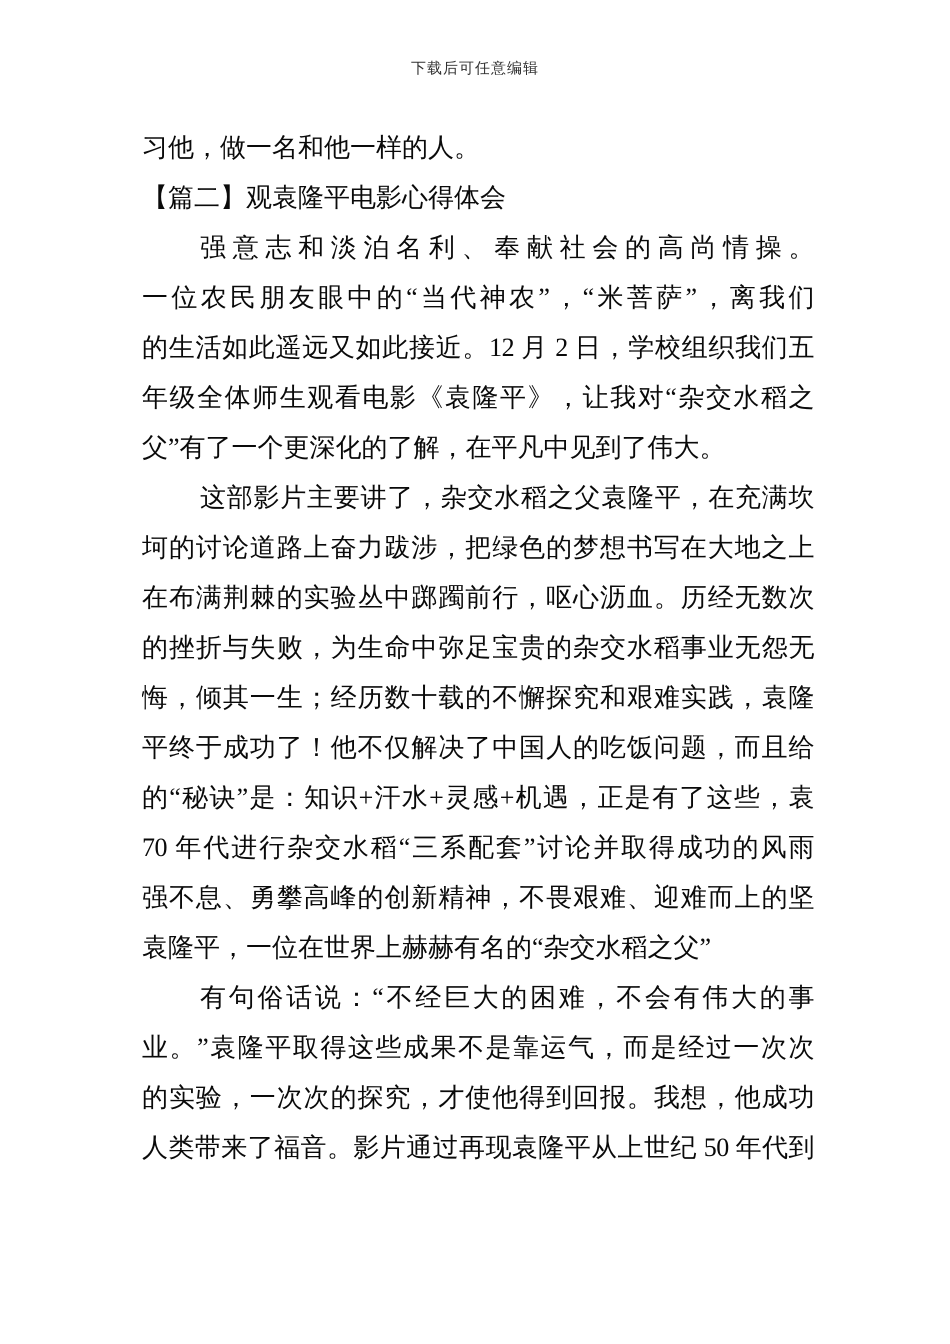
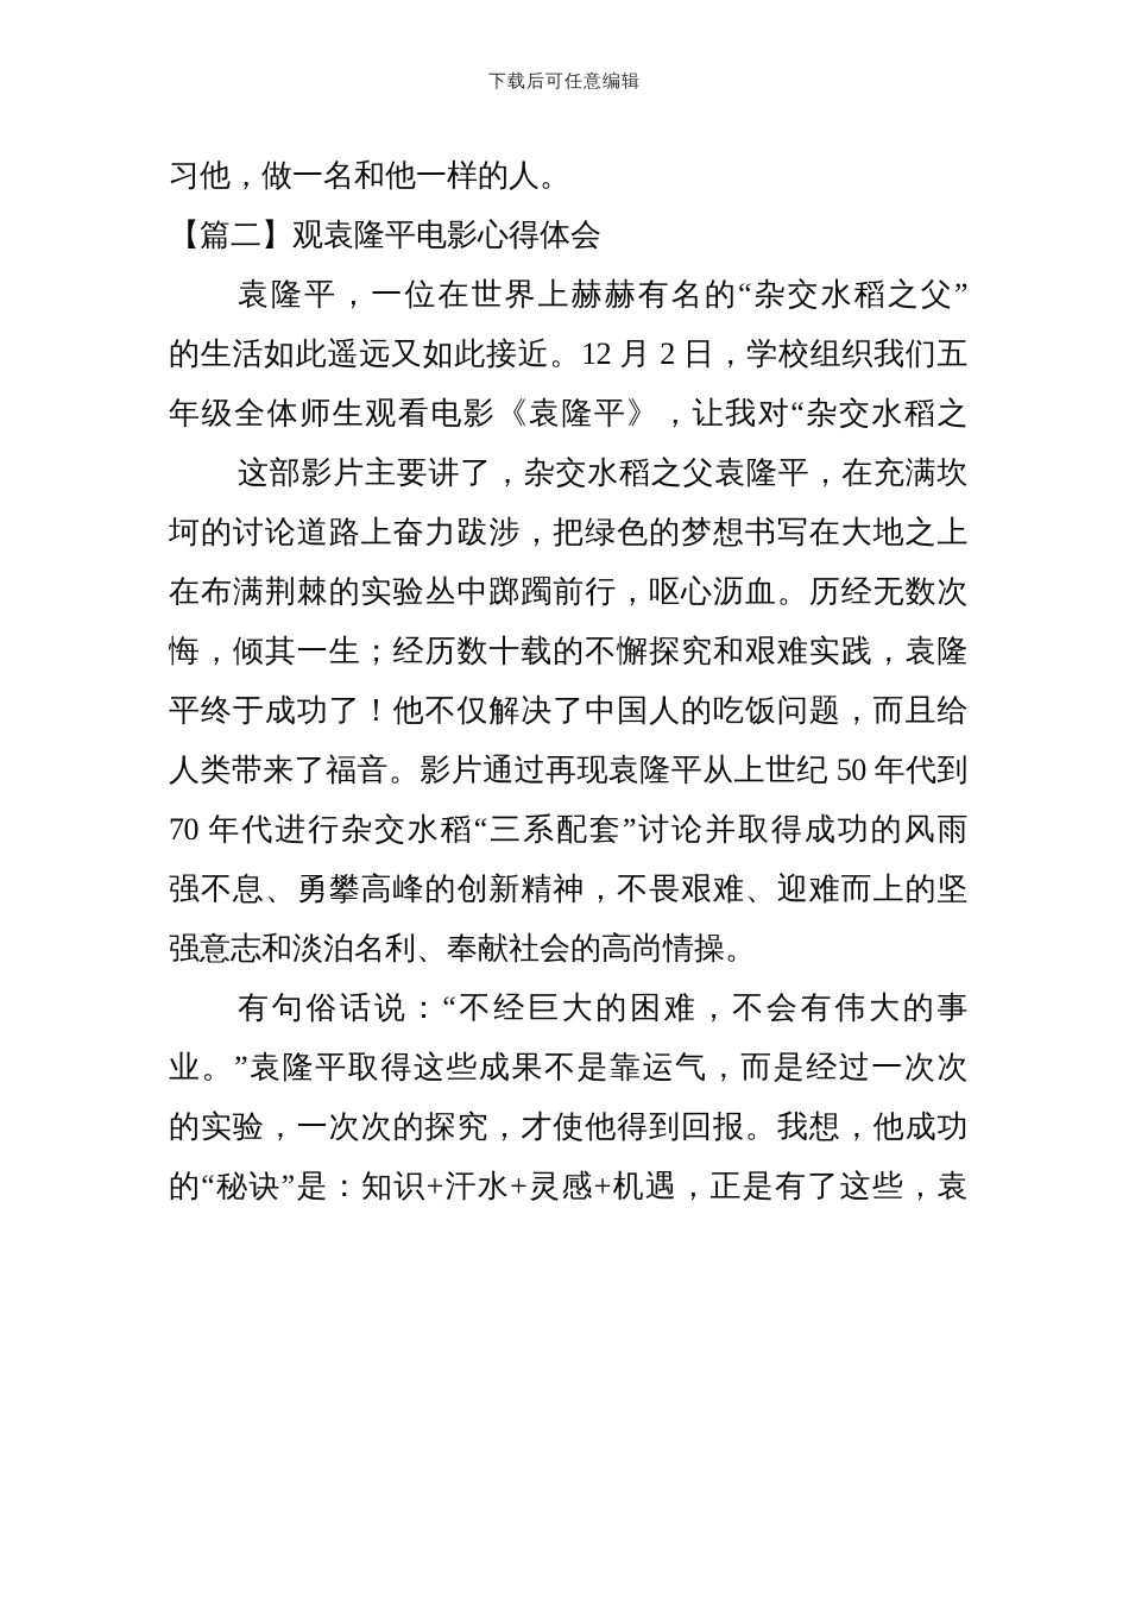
  下载后可任意编辑
  习他，做一名和他一样的人。
  【篇二】观袁隆平电影心得体会
- 强意志和淡泊名利、奉献社会的高尚情操。
+ 袁隆平，一位在世界上赫赫有名的“杂交水稻之父”
- 一位农民朋友眼中的“当代神农”，“米菩萨”，离我们
  的生活如此遥远又如此接近。12 月 2 日，学校组织我们五
  年级全体师生观看电影《袁隆平》，让我对“杂交水稻之
- 父”有了一个更深化的了解，在平凡中见到了伟大。
  这部影片主要讲了，杂交水稻之父袁隆平，在充满坎
  坷的讨论道路上奋力跋涉，把绿色的梦想书写在大地之上
  在布满荆棘的实验丛中踯躅前行，呕心沥血。历经无数次
- 的挫折与失败，为生命中弥足宝贵的杂交水稻事业无怨无
  悔，倾其一生；经历数十载的不懈探究和艰难实践，袁隆
  平终于成功了！他不仅解决了中国人的吃饭问题，而且给
- 的“秘诀”是：知识+汗水+灵感+机遇，正是有了这些，袁
+ 人类带来了福音。影片通过再现袁隆平从上世纪 50 年代到
  70 年代进行杂交水稻“三系配套”讨论并取得成功的风雨
  强不息、勇攀高峰的创新精神，不畏艰难、迎难而上的坚
- 袁隆平，一位在世界上赫赫有名的“杂交水稻之父”
+ 强意志和淡泊名利、奉献社会的高尚情操。
  有句俗话说：“不经巨大的困难，不会有伟大的事
  业。”袁隆平取得这些成果不是靠运气，而是经过一次次
  的实验，一次次的探究，才使他得到回报。我想，他成功
- 人类带来了福音。影片通过再现袁隆平从上世纪 50 年代到
+ 的“秘诀”是：知识+汗水+灵感+机遇，正是有了这些，袁
